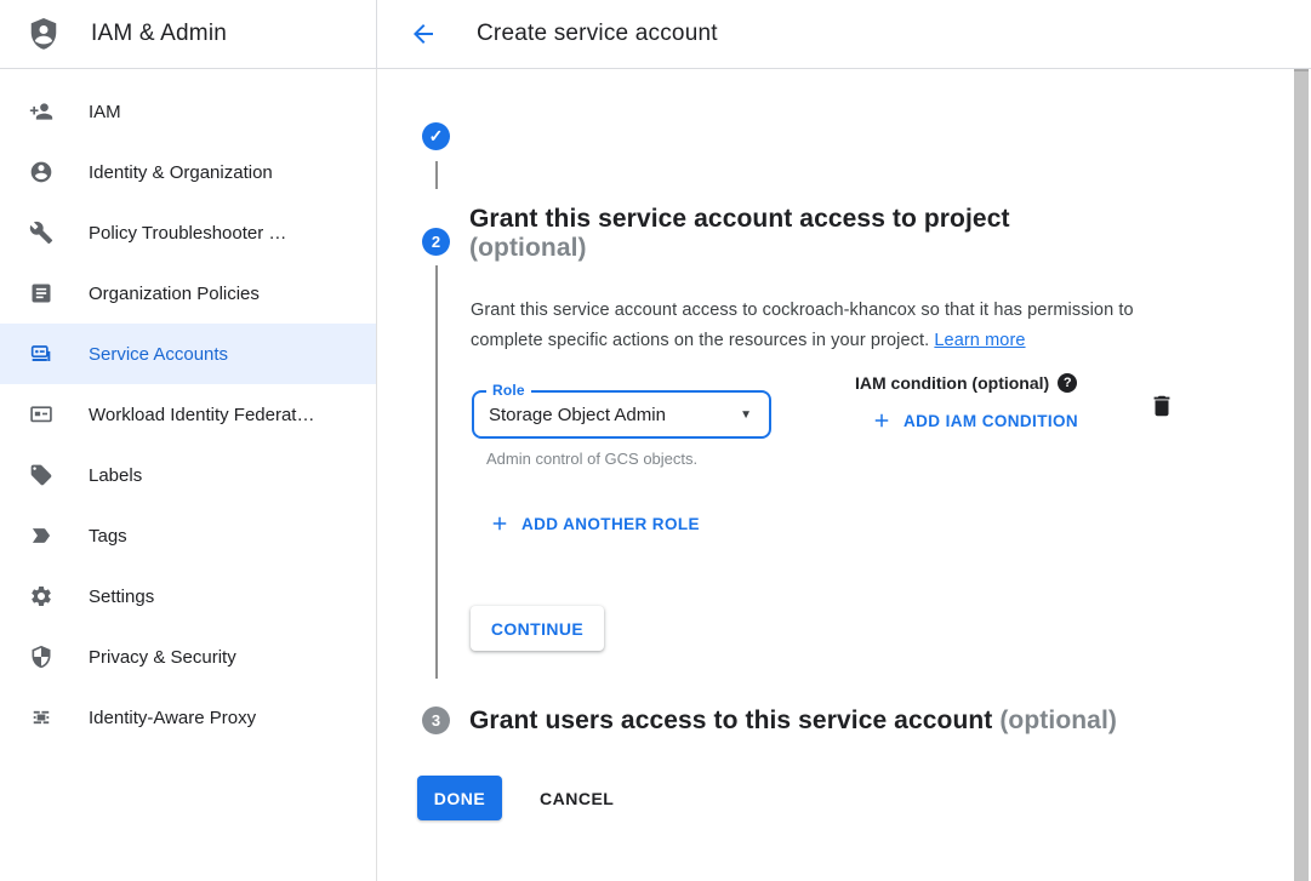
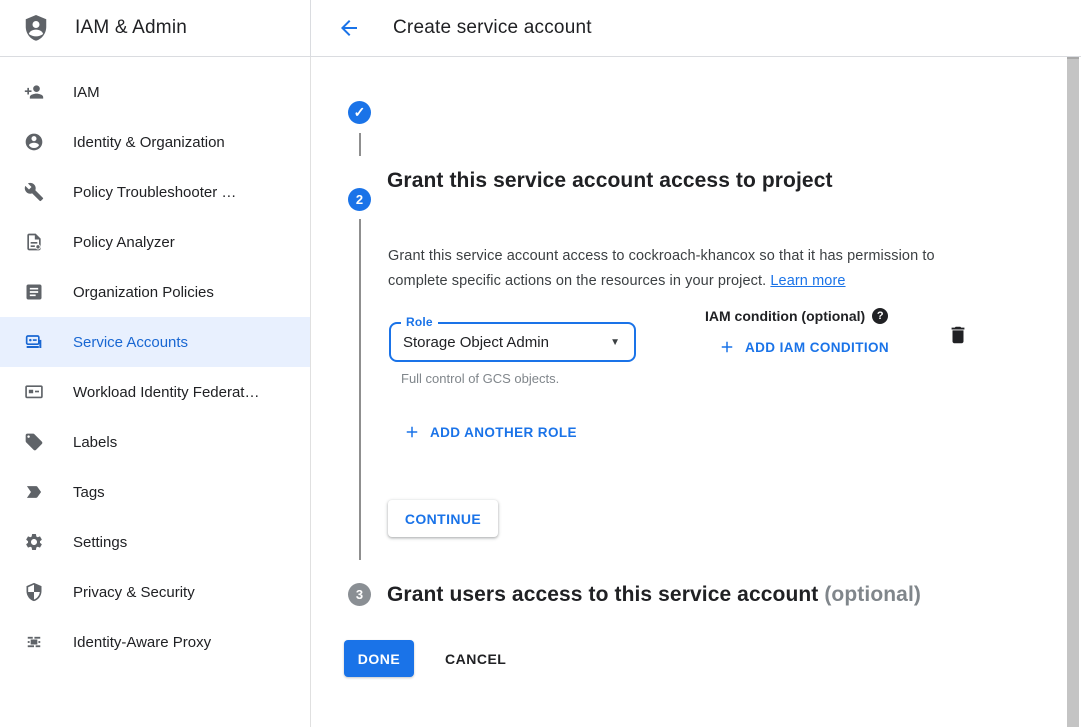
  IAM & Admin
  Create service account
  IAM
  Identity & Organization
  Policy Troubleshooter …
+ Policy Analyzer
  Organization Policies
  Service Accounts
  Workload Identity Federat…
  Labels
  Tags
  Settings
  Privacy & Security
  Identity-Aware Proxy
  ✓
  2
  Grant this service account access to project
- (optional)
  Grant this service account access to cockroach-khancox so that it has permission to complete specific actions on the resources in your project. Learn more
  Role
  Storage Object Admin
  ▼
- Admin control of GCS objects.
+ Full control of GCS objects.
  IAM condition (optional)
  ?
  ADD IAM CONDITION
  ADD ANOTHER ROLE
  CONTINUE
  3
  Grant users access to this service account (optional)
  DONE
  CANCEL
